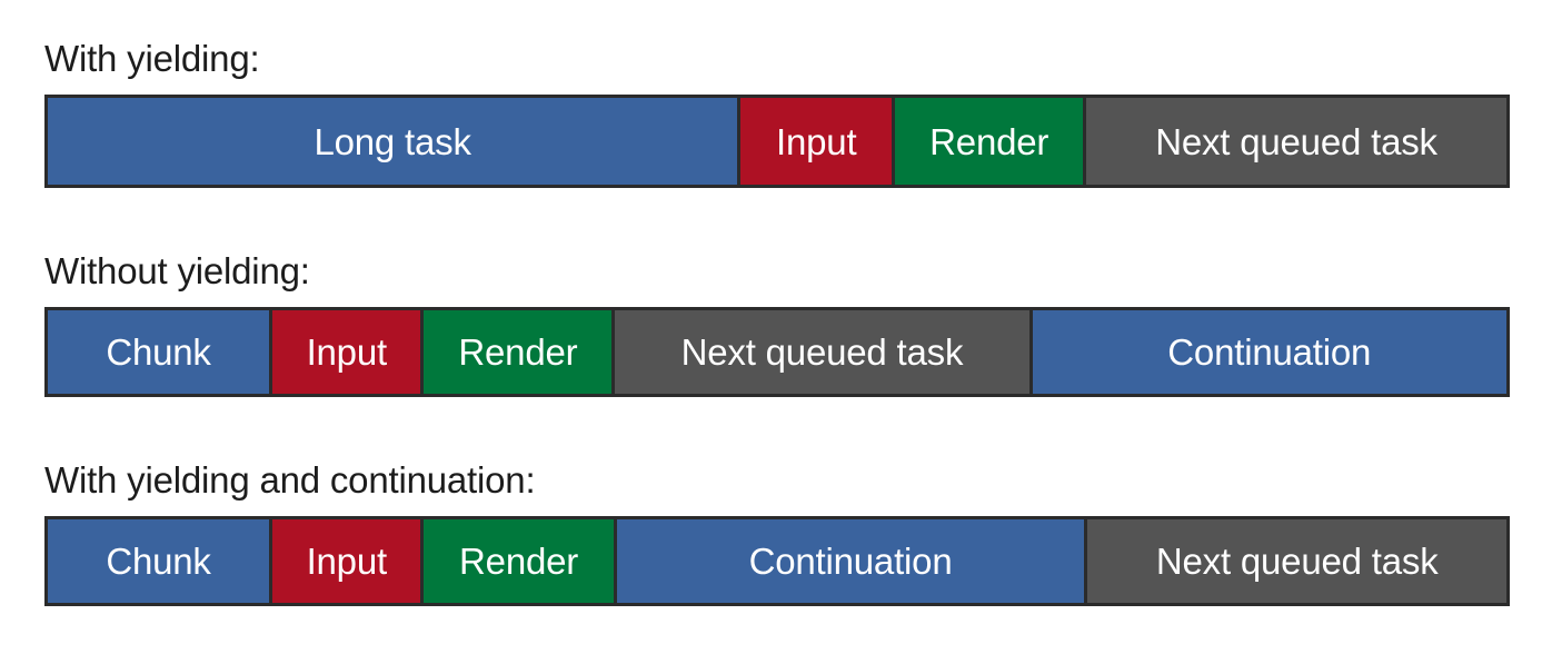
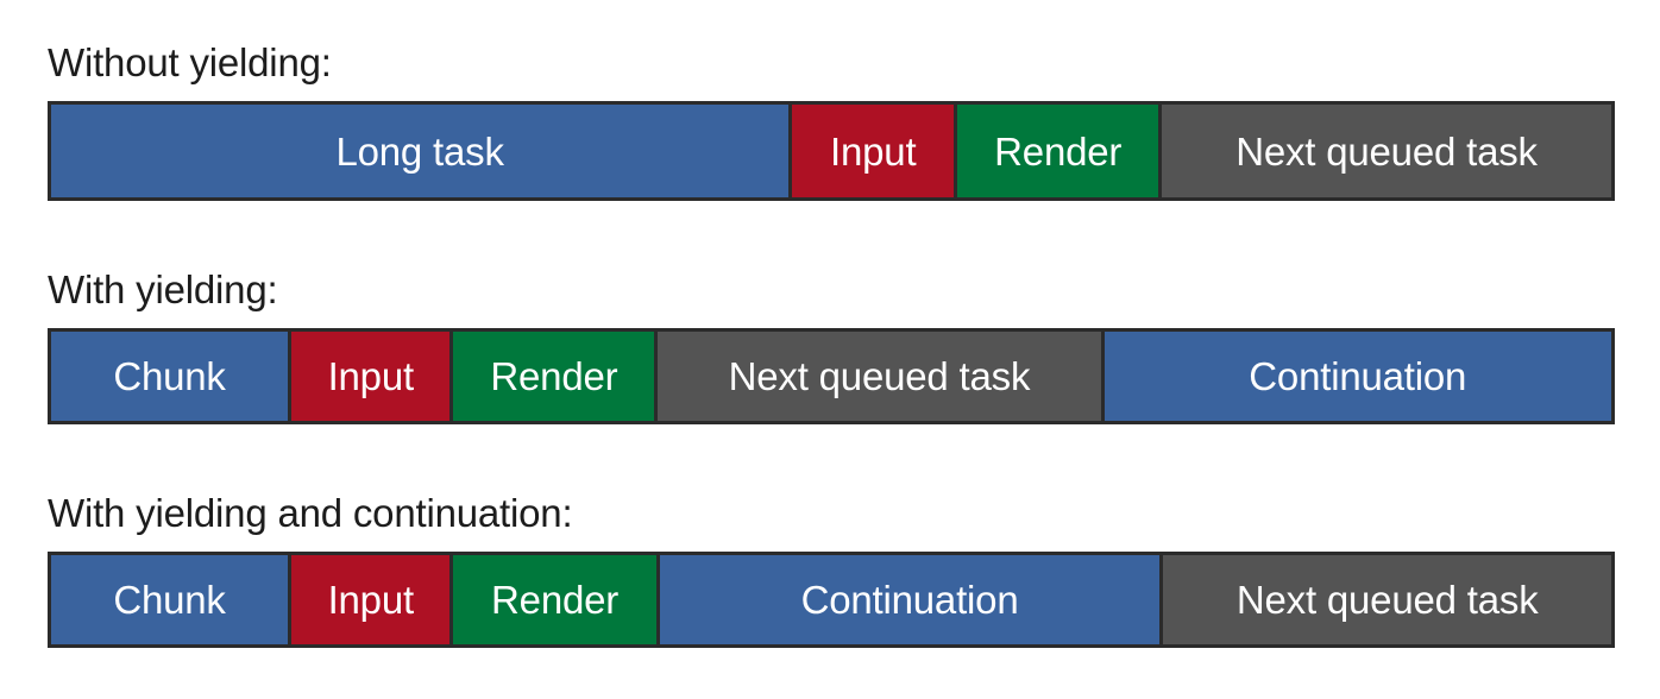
- With yielding:
+ Without yielding:
  Long task
  Input
  Render
  Next queued task
- Without yielding:
+ With yielding:
  Chunk
  Input
  Render
  Next queued task
  Continuation
  With yielding and continuation:
  Chunk
  Input
  Render
  Continuation
  Next queued task
